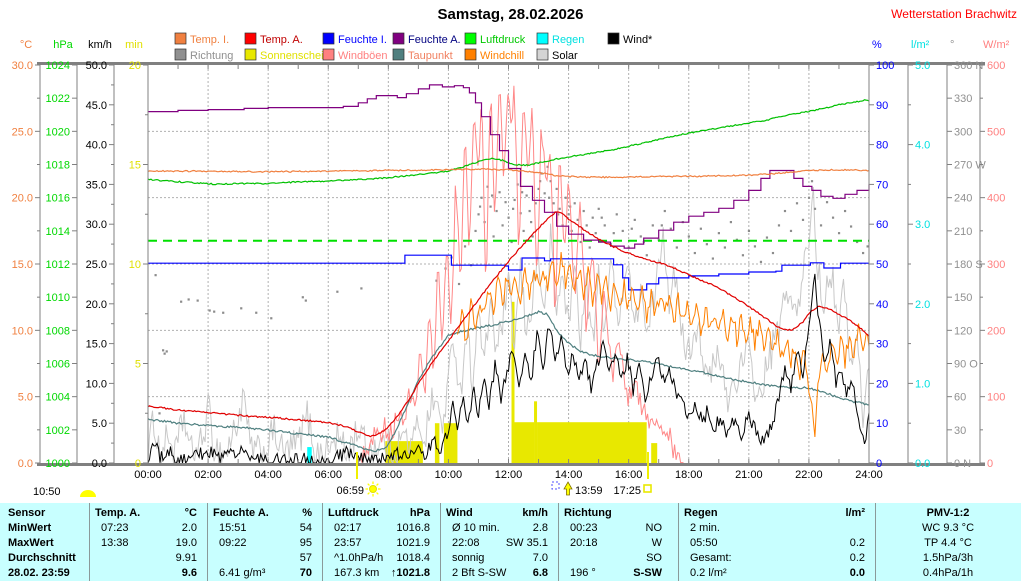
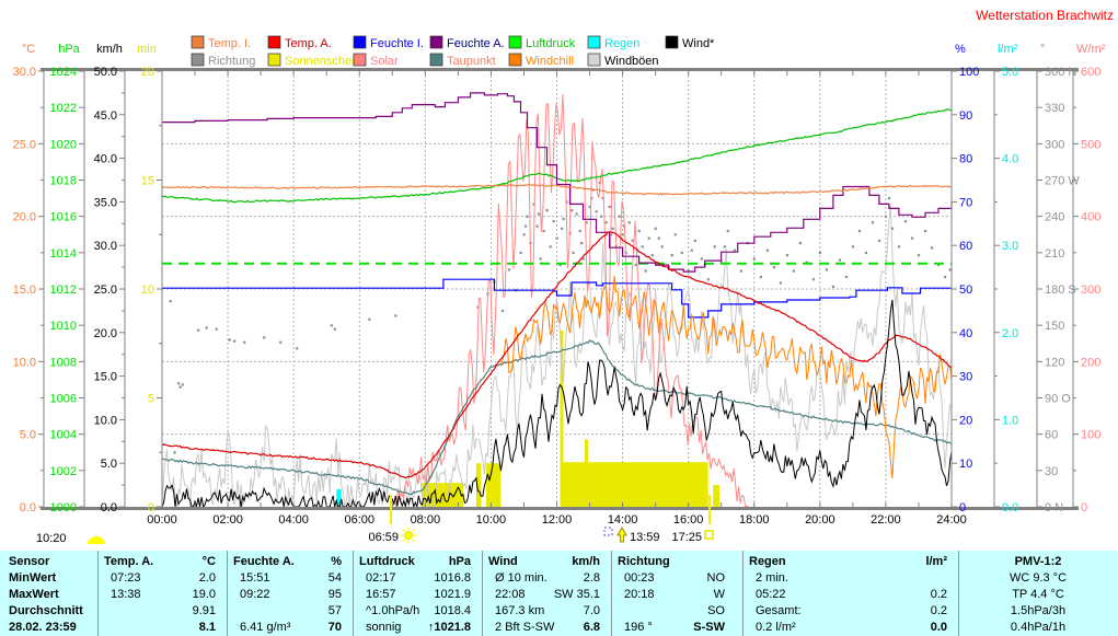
- Samstag, 28.02.2026
  Wetterstation Brachwitz
  00:00
  02:00
  04:00
  06:00
  08:00
  10:00
  12:00
  14:00
  16:00
  18:00
- 21:00
+ 20:00
  22:00
  24:00
  °C
  0.0
  5.0
  10.0
  15.0
  20.0
  25.0
  30.0
  hPa
  1000
  1002
  1004
  1006
  1008
  1010
  1012
  1014
  1016
  1018
  1020
  1022
  1024
  km/h
  0.0
  5.0
  10.0
  15.0
  20.0
  25.0
  30.0
  35.0
  40.0
  45.0
  50.0
  min
  0
  5
  10
  15
  20
  %
  0
  10
  20
  30
  40
  50
  60
  70
  80
  90
  100
  l/m²
  0.0
  1.0
  2.0
  3.0
  4.0
  5.0
  °
  0 N
  30
  60
  90 O
  120
  150
  180 S
  210
  240
  270 W
  300
  330
  360 N
  W/m²
  0
  100
  200
  300
  400
  500
  600
  06:59
  13:59
  17:25
- 10:50
+ 10:20
  Temp. I.
  Temp. A.
  Feuchte I.
  Feuchte A.
  Luftdruck
  Regen
  Wind*
  Richtung
  Sonnenschei
- Windböen
+ Solar
  Taupunkt
  Windchill
- Solar
+ Windböen
  Sensor
  MinWert
  MaxWert
  Durchschnitt
  28.02. 23:59
  Temp. A.
  °C
  07:23
  2.0
  13:38
  19.0
  9.91
- 9.6
+ 8.1
  Feuchte A.
  %
  15:51
  54
  09:22
  95
  57
  6.41 g/m³
  70
  Luftdruck
  hPa
  02:17
  1016.8
- 23:57
+ 16:57
  1021.9
  ^1.0hPa/h
  1018.4
- 167.3 km
+ sonnig
  ↑1021.8
  Wind
  km/h
  Ø 10 min.
  2.8
  22:08
  SW 35.1
- sonnig
+ 167.3 km
  7.0
  2 Bft S-SW
  6.8
  Richtung
  00:23
  NO
  20:18
  W
  SO
  196 °
  S-SW
  Regen
  l/m²
  2 min.
- 05:50
+ 05:22
  0.2
  Gesamt:
  0.2
  0.2 l/m²
  0.0
  PMV-1:2
  WC 9.3 °C
  TP 4.4 °C
  1.5hPa/3h
  0.4hPa/1h
